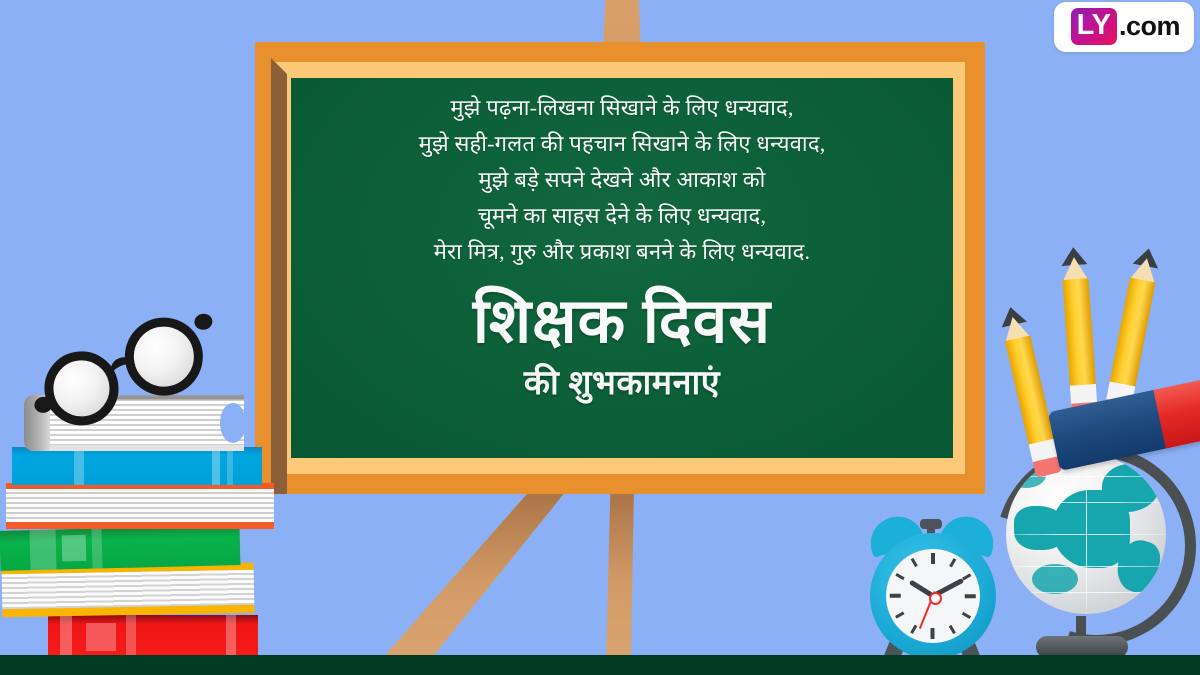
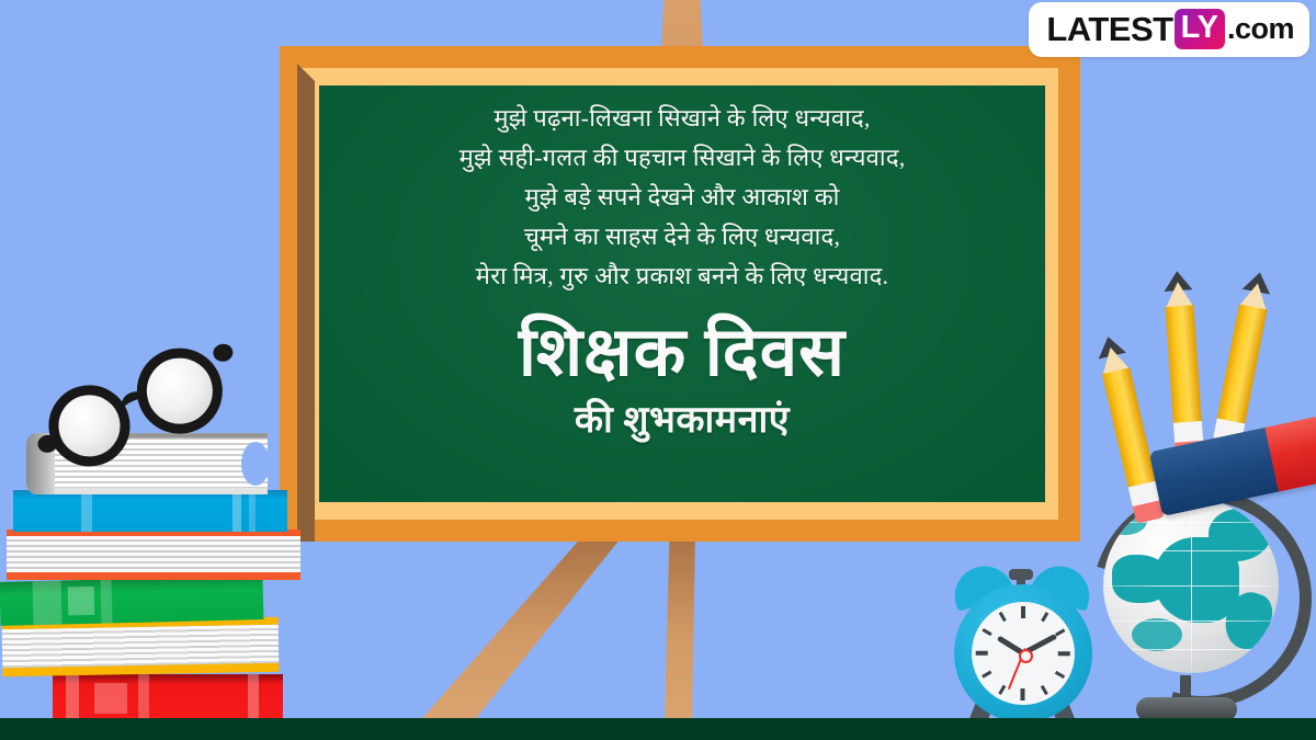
+ LATEST
  LY
  .com
